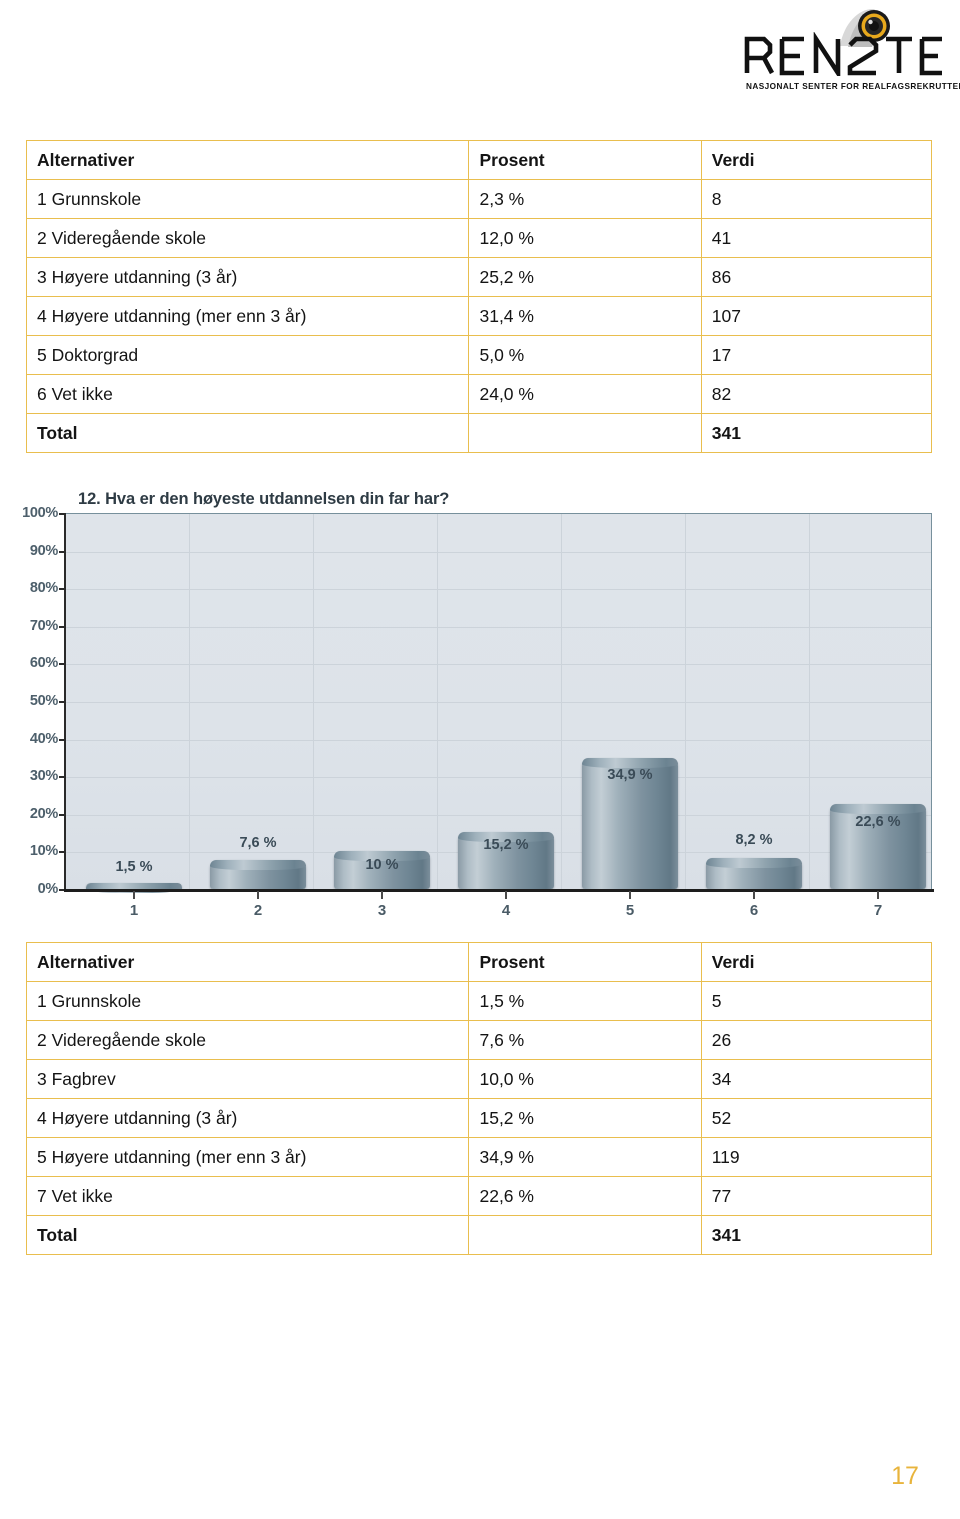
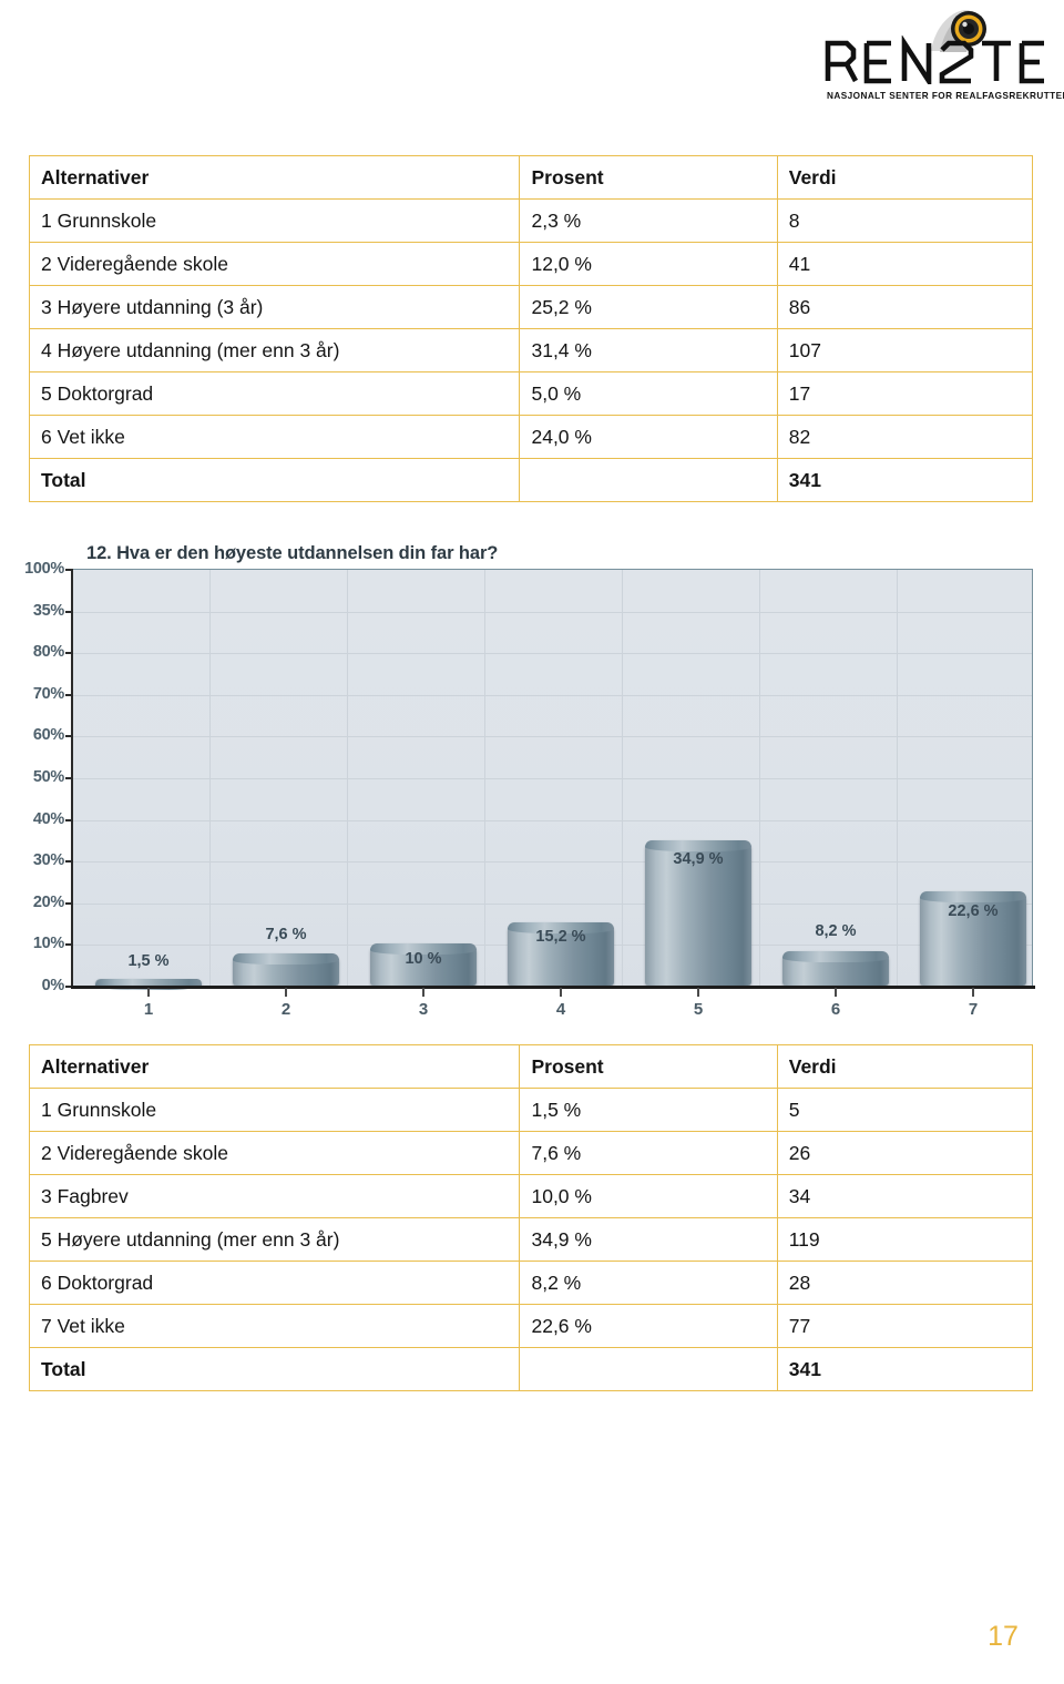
  NASJONALT SENTER FOR REALFAGSREKRUTTE
  Alternativer	Prosent	Verdi
  1 Grunnskole	2,3 %	8
  2 Videregående skole	12,0 %	41
  3 Høyere utdanning (3 år)	25,2 %	86
  4 Høyere utdanning (mer enn 3 år)	31,4 %	107
  5 Doktorgrad	5,0 %	17
  6 Vet ikke	24,0 %	82
  Total		341
  12. Hva er den høyeste utdannelsen din far har?
  100%
- 90%
+ 35%
  80%
  70%
  60%
  50%
  40%
  30%
  20%
  10%
  0%
  1,5 %
  7,6 %
  10 %
  15,2 %
  34,9 %
  8,2 %
  22,6 %
  1
  2
  3
  4
  5
  6
  7
  Alternativer	Prosent	Verdi
  1 Grunnskole	1,5 %	5
  2 Videregående skole	7,6 %	26
  3 Fagbrev	10,0 %	34
- 4 Høyere utdanning (3 år)	15,2 %	52
  5 Høyere utdanning (mer enn 3 år)	34,9 %	119
+ 6 Doktorgrad	8,2 %	28
  7 Vet ikke	22,6 %	77
  Total		341
  17
